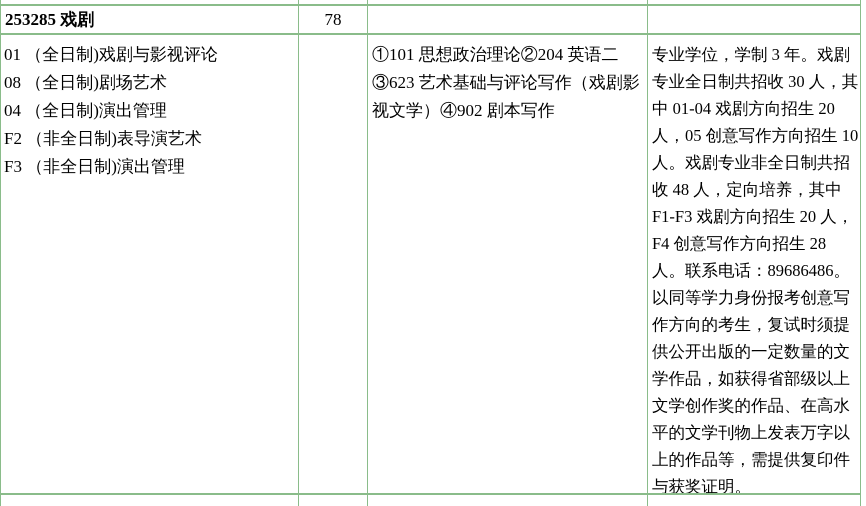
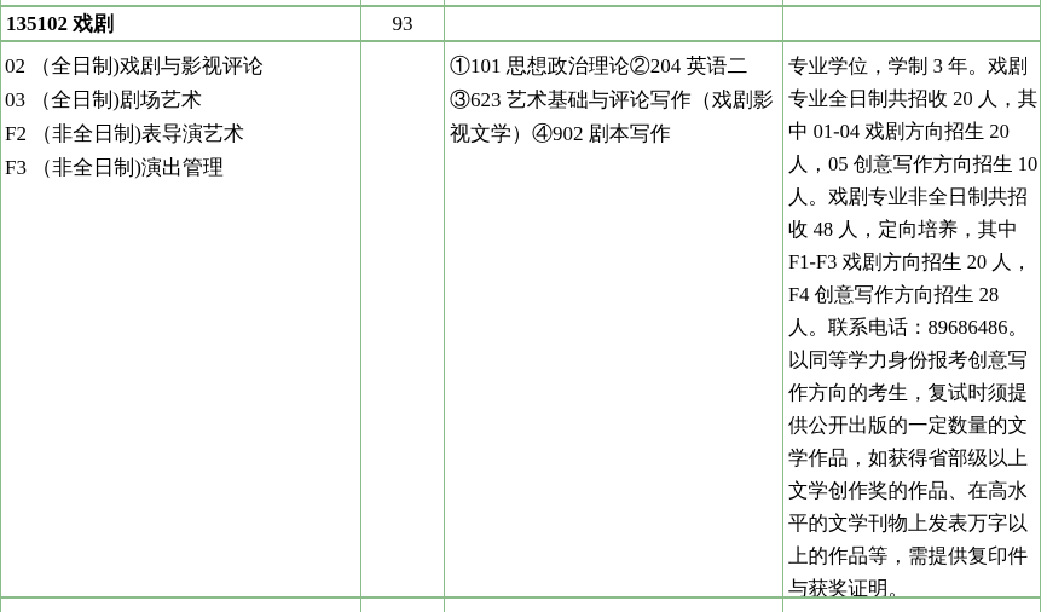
- 253285 戏剧
+ 135102 戏剧
- 78
+ 93
- 01 （全日制)戏剧与影视评论
+ 02 （全日制)戏剧与影视评论
- 08 （全日制)剧场艺术
+ 03 （全日制)剧场艺术
- 04 （全日制)演出管理
  F2 （非全日制)表导演艺术
  F3 （非全日制)演出管理
  ①101 思想政治理论②204 英语二 ③623 艺术基础与评论写作（戏剧影视文学）④902 剧本写作
- 专业学位，学制 3 年。戏剧专业全日制共招收 30 人，其中 01-04 戏剧方向招生 20 人，05 创意写作方向招生 10 人。戏剧专业非全日制共招收 48 人，定向培养，其中 F1-F3 戏剧方向招生 20 人，F4 创意写作方向招生 28 人。联系电话：89686486。以同等学力身份报考创意写作方向的考生，复试时须提供公开出版的一定数量的文学作品，如获得省部级以上文学创作奖的作品、在高水平的文学刊物上发表万字以上的作品等，需提供复印件与获奖证明。
+ 专业学位，学制 3 年。戏剧专业全日制共招收 20 人，其中 01-04 戏剧方向招生 20 人，05 创意写作方向招生 10 人。戏剧专业非全日制共招收 48 人，定向培养，其中 F1-F3 戏剧方向招生 20 人，F4 创意写作方向招生 28 人。联系电话：89686486。以同等学力身份报考创意写作方向的考生，复试时须提供公开出版的一定数量的文学作品，如获得省部级以上文学创作奖的作品、在高水平的文学刊物上发表万字以上的作品等，需提供复印件与获奖证明。
